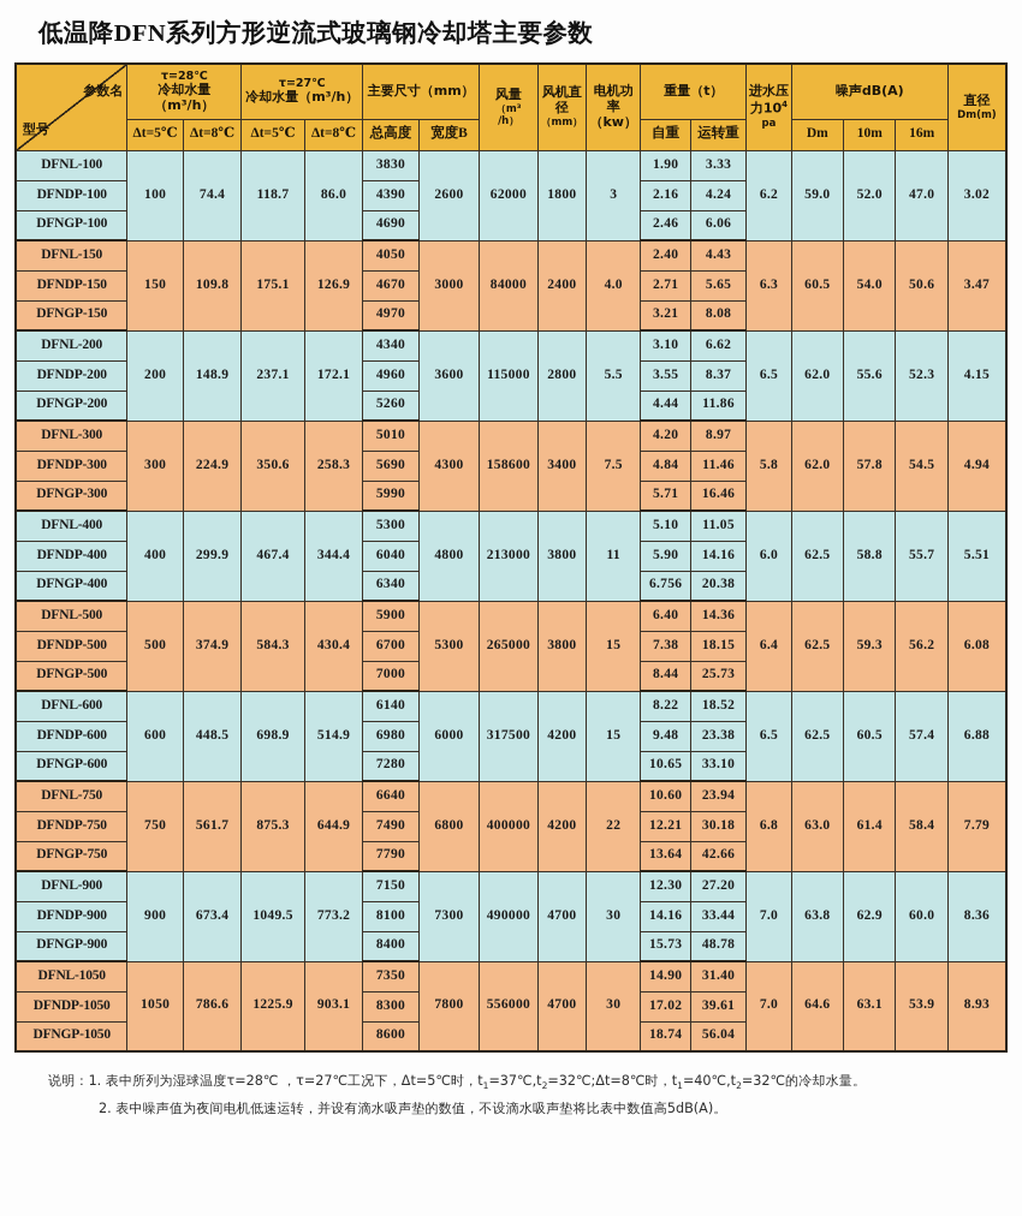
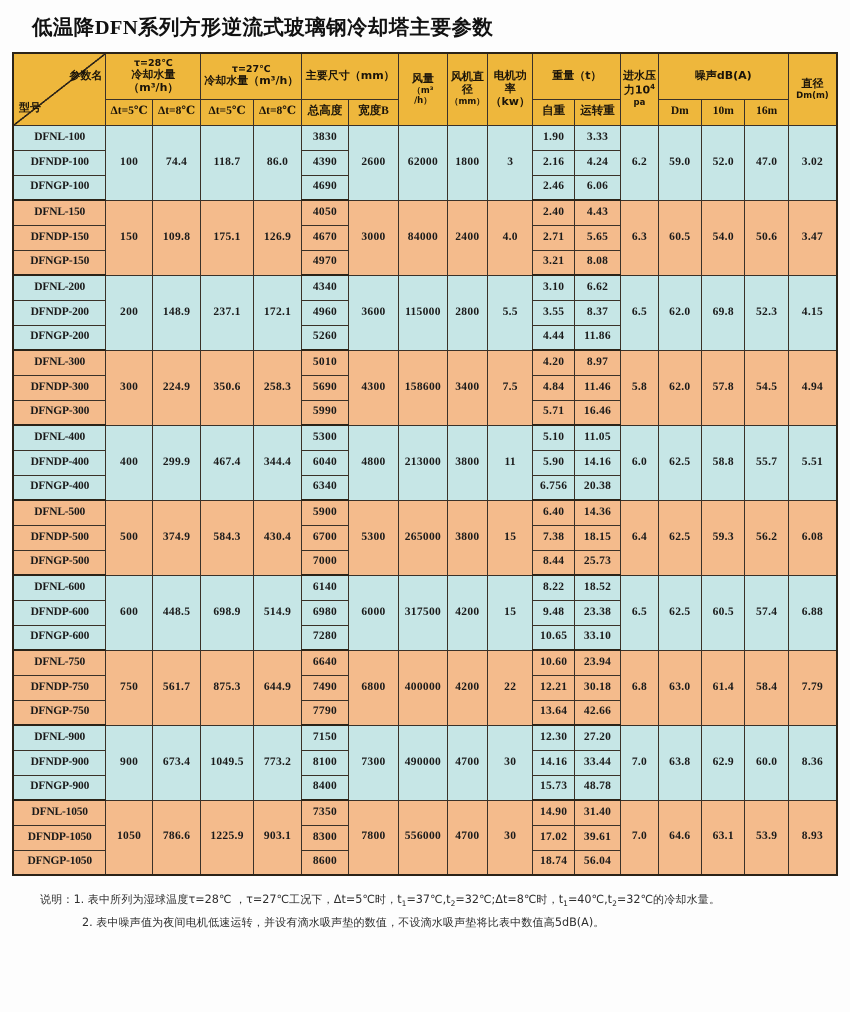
  低温降DFN系列方形逆流式玻璃钢冷却塔主要参数
  参数名 型号	τ=28℃ 冷却水量（m³/h）	τ=27℃ 冷却水量（m³/h）	主要尺寸（mm）	风量 （m³ /h）	风机直 径 （mm）	电机功 率（kw）	重量（t）	进水压 力104 pa	噪声dB(A)	直径 Dm(m)
  Δt=5℃	Δt=8℃	Δt=5℃	Δt=8℃	总高度	宽度B	自重	运转重	Dm	10m	16m
  DFNL-100	100	74.4	118.7	86.0	3830	2600	62000	1800	3	1.90	3.33	6.2	59.0	52.0	47.0	3.02
  DFNDP-100	4390	2.16	4.24
  DFNGP-100	4690	2.46	6.06
  DFNL-150	150	109.8	175.1	126.9	4050	3000	84000	2400	4.0	2.40	4.43	6.3	60.5	54.0	50.6	3.47
  DFNDP-150	4670	2.71	5.65
  DFNGP-150	4970	3.21	8.08
- DFNL-200	200	148.9	237.1	172.1	4340	3600	115000	2800	5.5	3.10	6.62	6.5	62.0	55.6	52.3	4.15
+ DFNL-200	200	148.9	237.1	172.1	4340	3600	115000	2800	5.5	3.10	6.62	6.5	62.0	69.8	52.3	4.15
  DFNDP-200	4960	3.55	8.37
  DFNGP-200	5260	4.44	11.86
  DFNL-300	300	224.9	350.6	258.3	5010	4300	158600	3400	7.5	4.20	8.97	5.8	62.0	57.8	54.5	4.94
  DFNDP-300	5690	4.84	11.46
  DFNGP-300	5990	5.71	16.46
  DFNL-400	400	299.9	467.4	344.4	5300	4800	213000	3800	11	5.10	11.05	6.0	62.5	58.8	55.7	5.51
  DFNDP-400	6040	5.90	14.16
  DFNGP-400	6340	6.756	20.38
  DFNL-500	500	374.9	584.3	430.4	5900	5300	265000	3800	15	6.40	14.36	6.4	62.5	59.3	56.2	6.08
  DFNDP-500	6700	7.38	18.15
  DFNGP-500	7000	8.44	25.73
  DFNL-600	600	448.5	698.9	514.9	6140	6000	317500	4200	15	8.22	18.52	6.5	62.5	60.5	57.4	6.88
  DFNDP-600	6980	9.48	23.38
  DFNGP-600	7280	10.65	33.10
  DFNL-750	750	561.7	875.3	644.9	6640	6800	400000	4200	22	10.60	23.94	6.8	63.0	61.4	58.4	7.79
  DFNDP-750	7490	12.21	30.18
  DFNGP-750	7790	13.64	42.66
  DFNL-900	900	673.4	1049.5	773.2	7150	7300	490000	4700	30	12.30	27.20	7.0	63.8	62.9	60.0	8.36
  DFNDP-900	8100	14.16	33.44
  DFNGP-900	8400	15.73	48.78
  DFNL-1050	1050	786.6	1225.9	903.1	7350	7800	556000	4700	30	14.90	31.40	7.0	64.6	63.1	53.9	8.93
  DFNDP-1050	8300	17.02	39.61
  DFNGP-1050	8600	18.74	56.04
  说明：1. 表中所列为湿球温度τ=28℃ ，τ=27℃工况下，Δt=5℃时，t1=37℃,t2=32℃;Δt=8℃时，t1=40℃,t2=32℃的冷却水量。
  2. 表中噪声值为夜间电机低速运转，并设有滴水吸声垫的数值，不设滴水吸声垫将比表中数值高5dB(A)。
